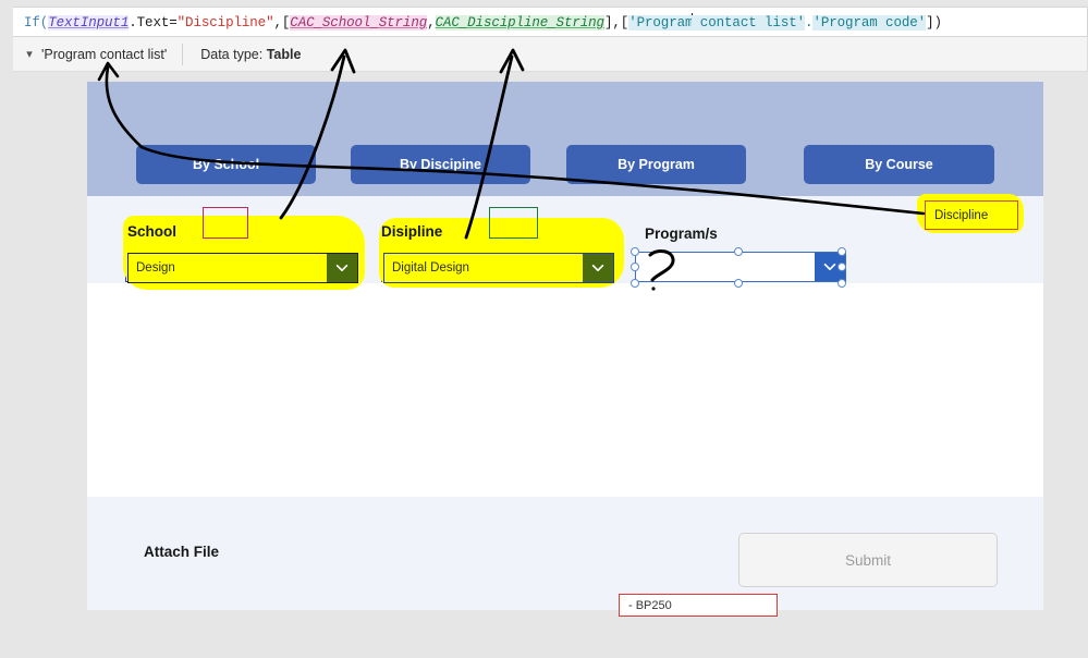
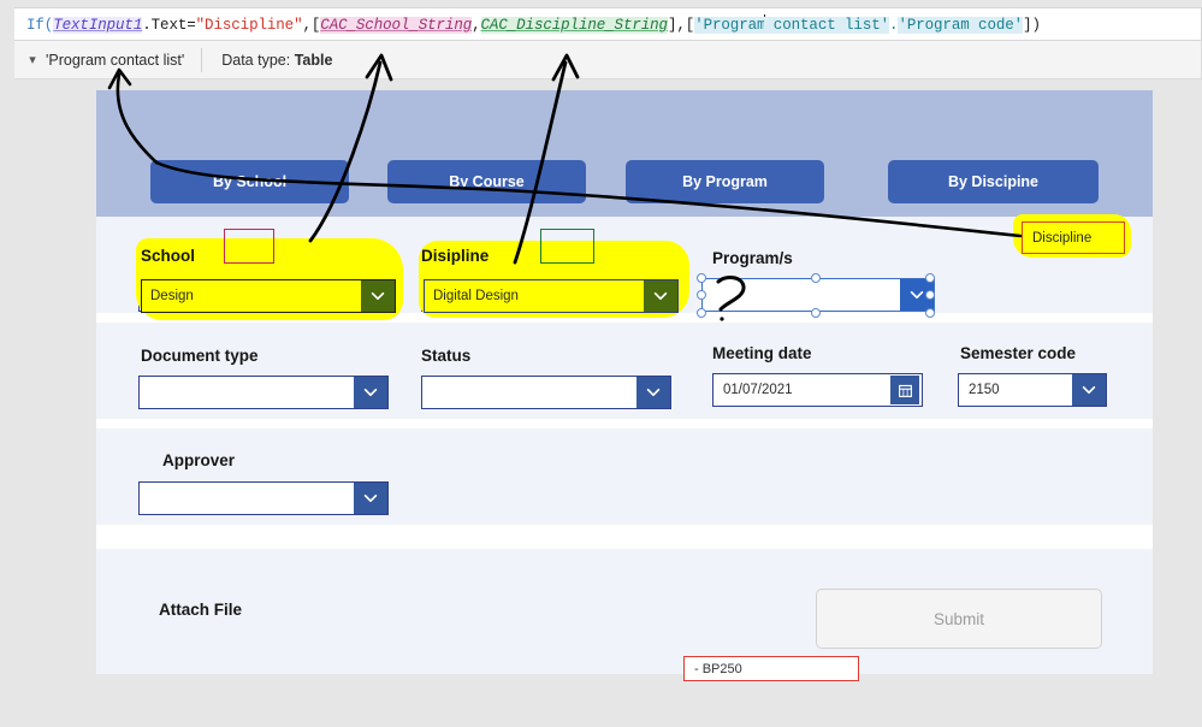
  If(TextInput1.Text="Discipline",[CAC_School_String,CAC_Discipline_String],['Program contact list'.'Program code'])
  ▾
  'Program contact list'
  Data type: Table
- By Discipine
+ By Course
  By Program
- By Course
+ By Discipine
  Program/s
+ Document type
+ Status
+ Meeting date
+ 01/07/2021
+ Semester code
+ 2150
+ Approver
  Attach File
  Submit
  Design
  Digital Design
  Discipline
  - BP250
  School
  Disipline
